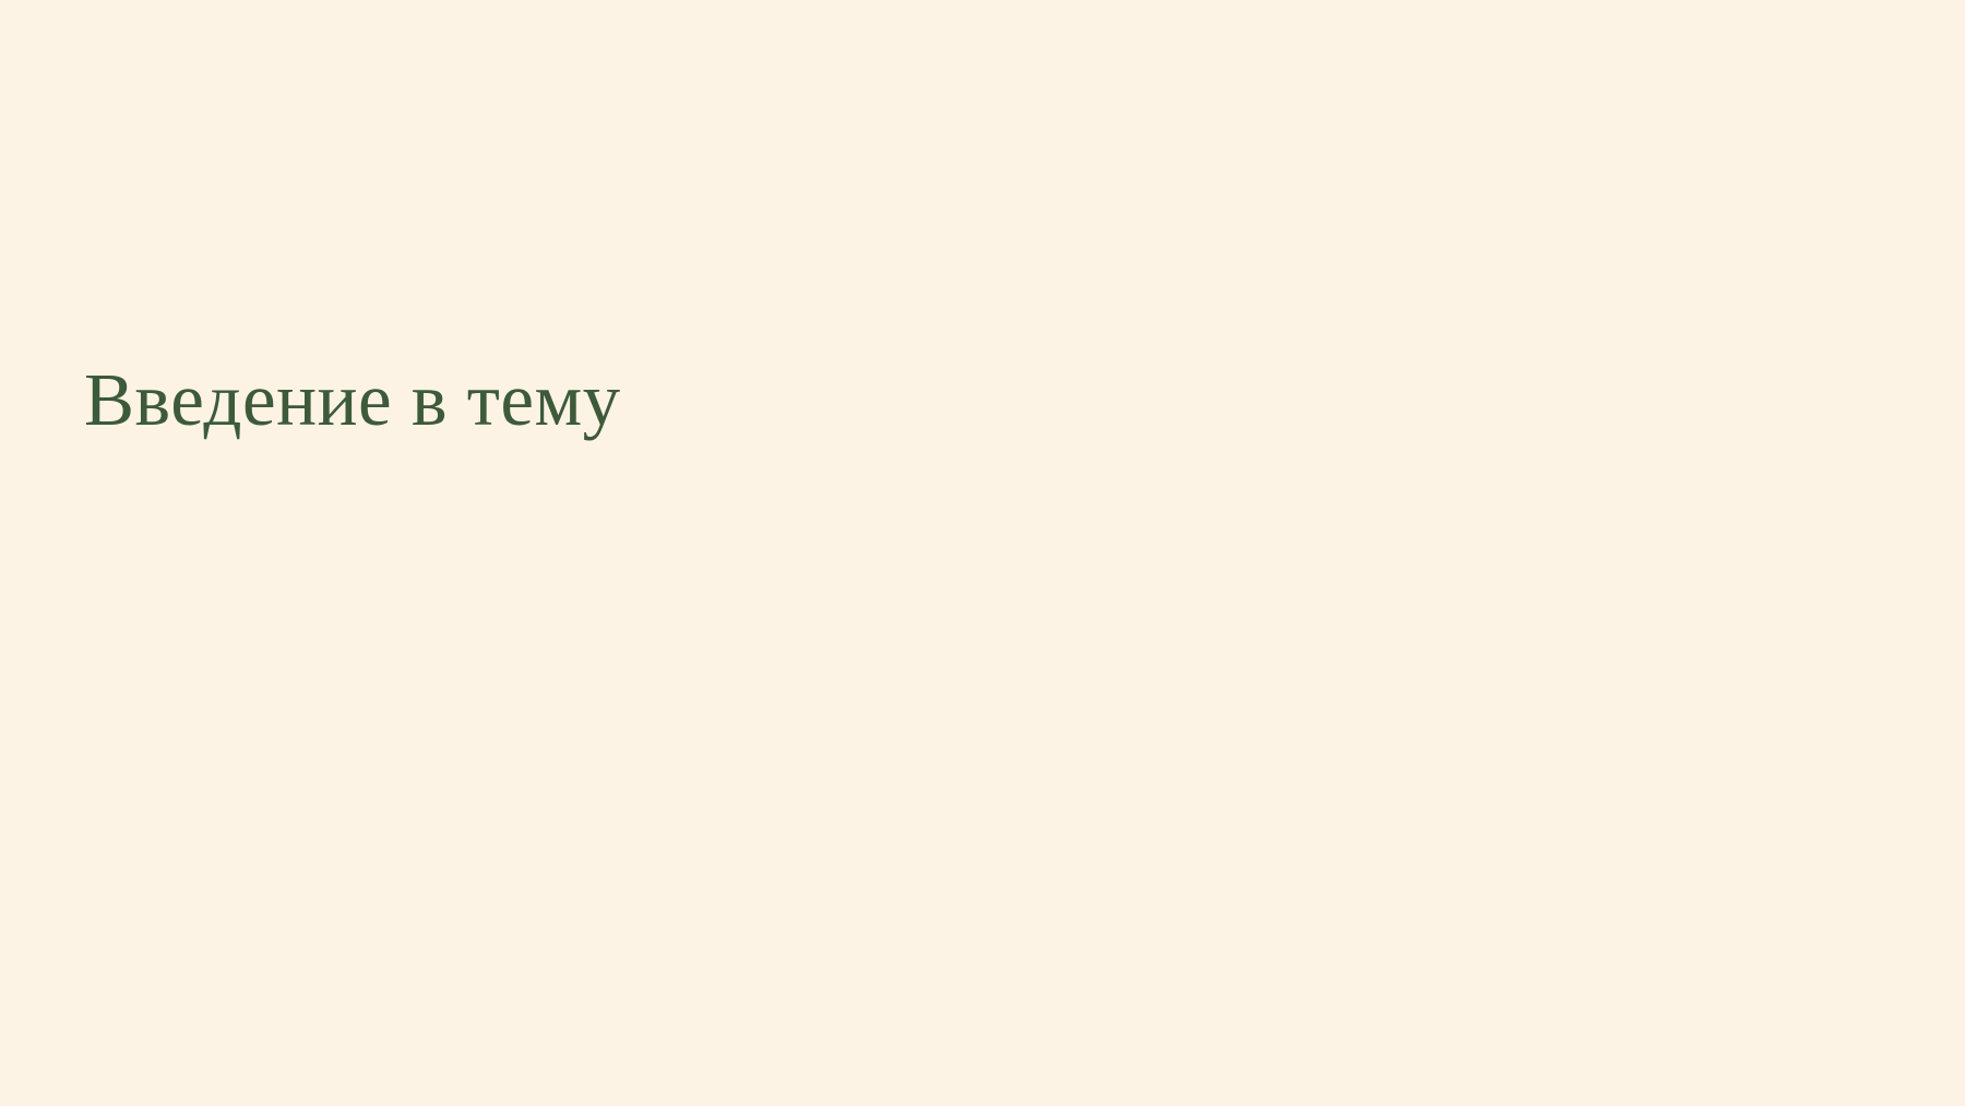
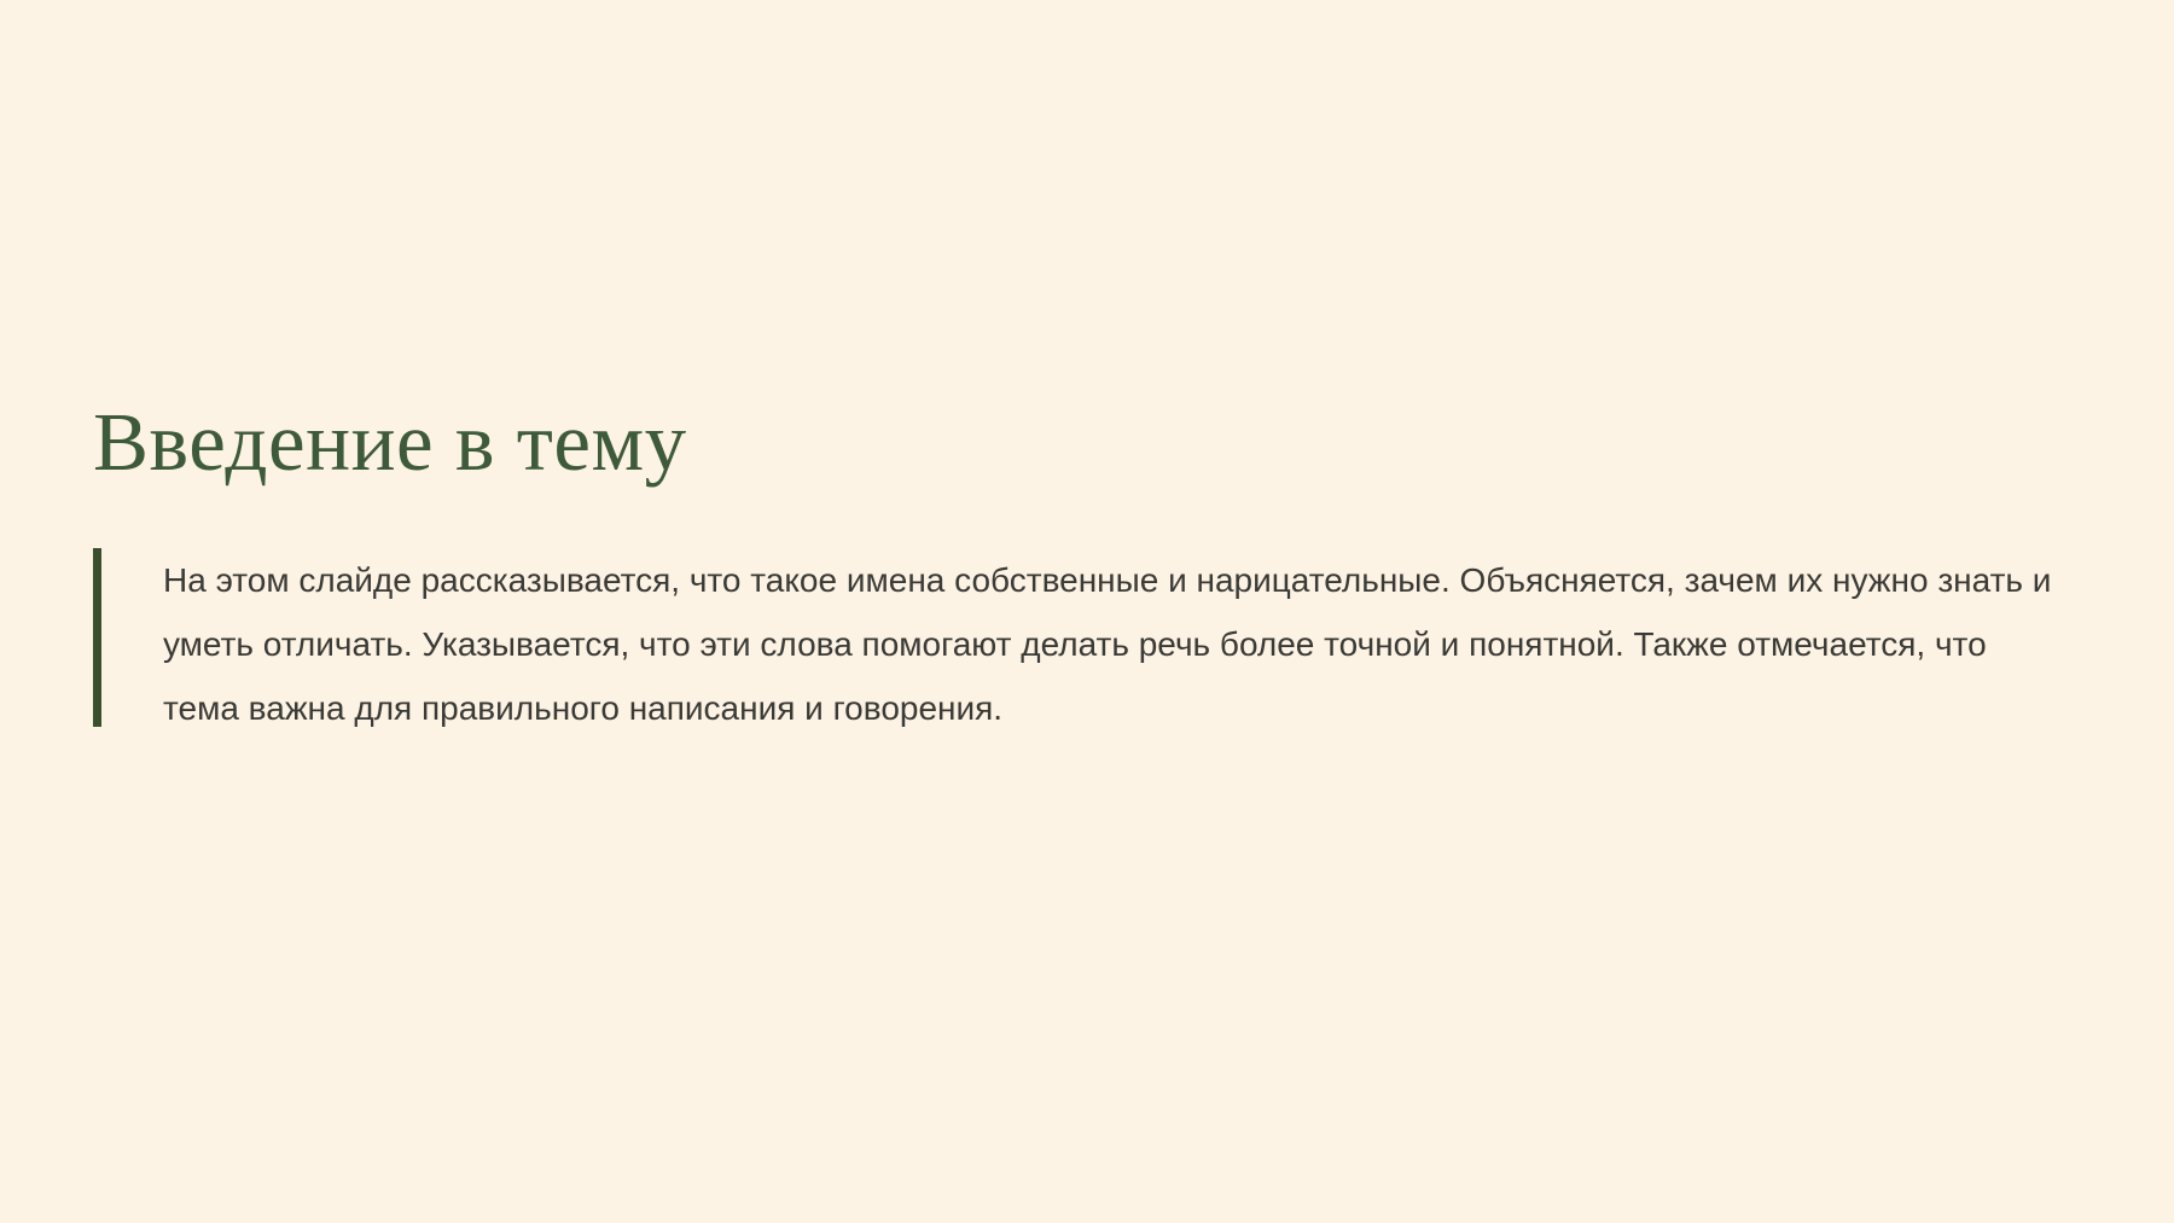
  Введение в тему
+ На этом слайде рассказывается, что такое имена собственные и нарицательные. Объясняется, зачем их нужно знать и уметь отличать. Указывается, что эти слова помогают делать речь более точной и понятной. Также отмечается, что тема важна для правильного написания и говорения.
